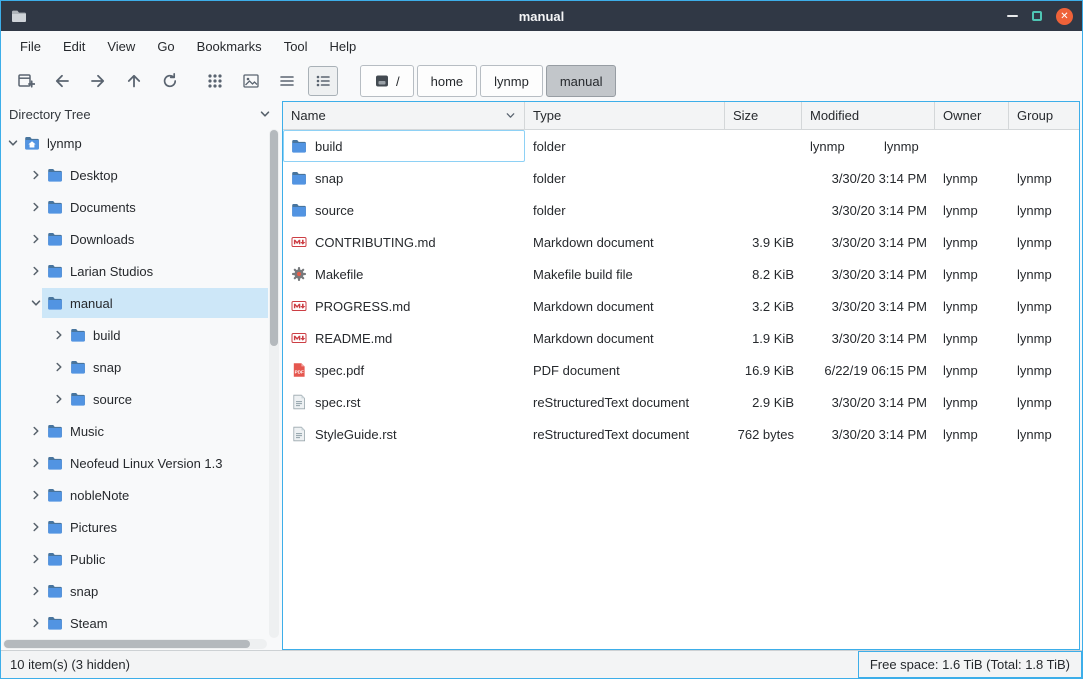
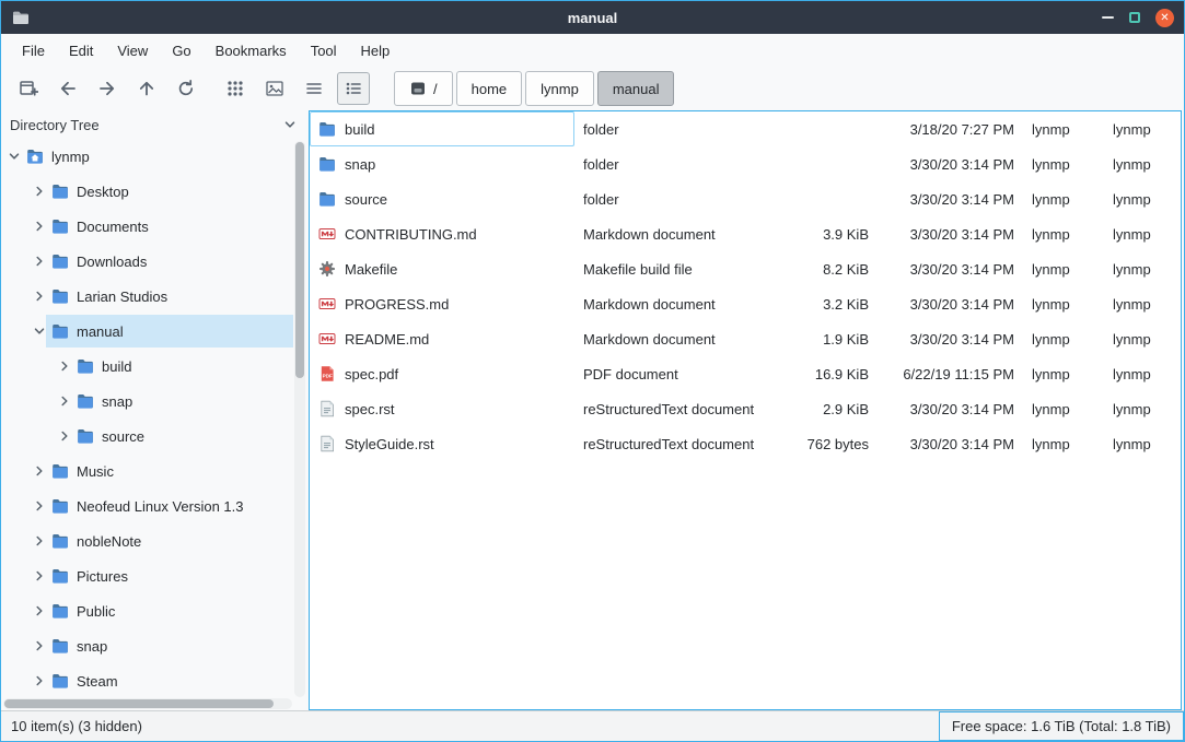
  manual
  File
  Edit
  View
  Go
  Bookmarks
  Tool
  Help
  /
  home
  lynmp
  manual
  Directory Tree
  lynmp
  Desktop
  Documents
  Downloads
  Larian Studios
  manual
  build
  snap
  source
  Music
  Neofeud Linux Version 1.3
  nobleNote
  Pictures
  Public
  snap
  Steam
- Name
- Type
- Size
- Modified
- Owner
- Group
  build
  folder
+ 3/18/20 7:27 PM
  lynmp
  lynmp
  snap
  folder
  3/30/20 3:14 PM
  lynmp
  lynmp
  source
  folder
  3/30/20 3:14 PM
  lynmp
  lynmp
  CONTRIBUTING.md
  Markdown document
  3.9 KiB
  3/30/20 3:14 PM
  lynmp
  lynmp
  Makefile
  Makefile build file
  8.2 KiB
  3/30/20 3:14 PM
  lynmp
  lynmp
  PROGRESS.md
  Markdown document
  3.2 KiB
  3/30/20 3:14 PM
  lynmp
  lynmp
  README.md
  Markdown document
  1.9 KiB
  3/30/20 3:14 PM
  lynmp
  lynmp
  spec.pdf
  PDF document
  16.9 KiB
- 6/22/19 06:15 PM
+ 6/22/19 11:15 PM
  lynmp
  lynmp
  spec.rst
  reStructuredText document
  2.9 KiB
  3/30/20 3:14 PM
  lynmp
  lynmp
  StyleGuide.rst
  reStructuredText document
  762 bytes
  3/30/20 3:14 PM
  lynmp
  lynmp
  10 item(s) (3 hidden)
  Free space: 1.6 TiB (Total: 1.8 TiB)
